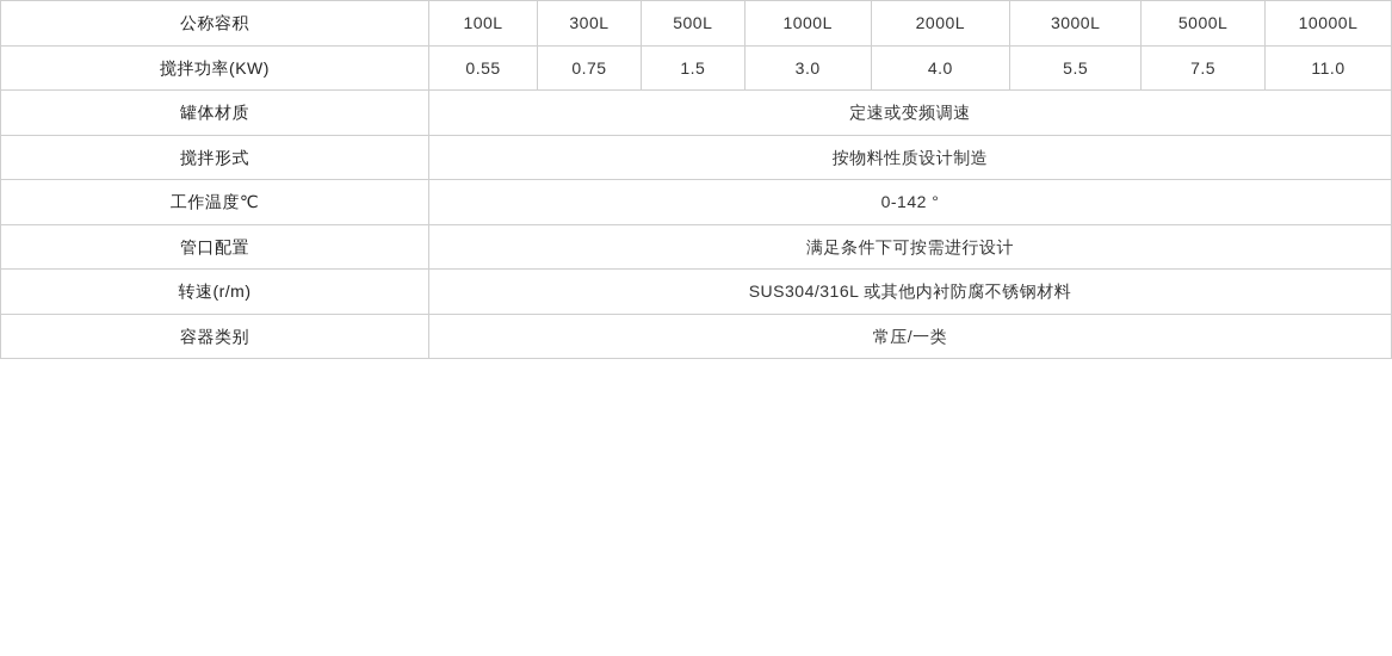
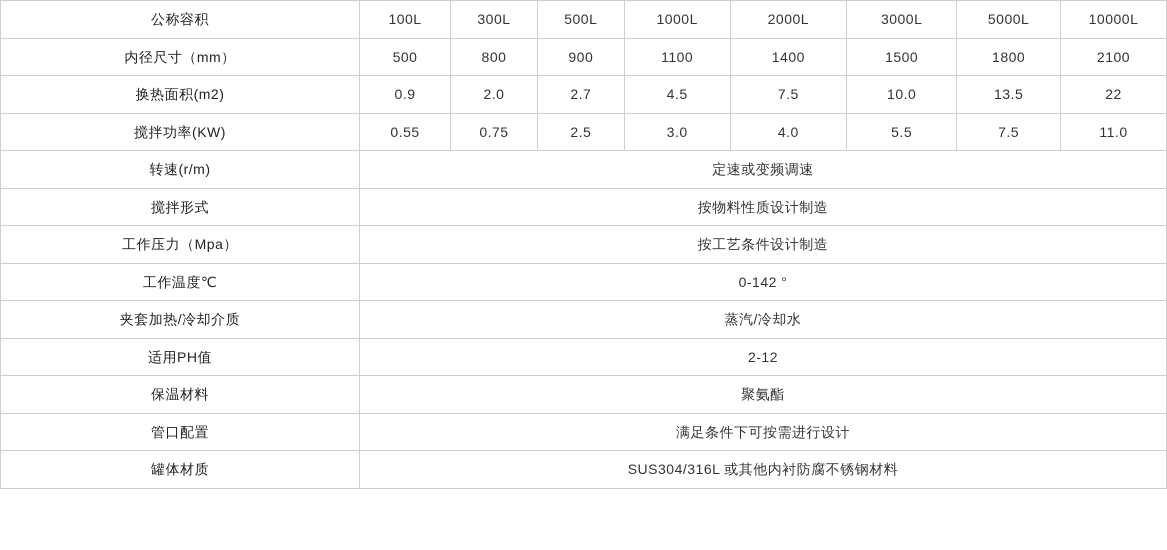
  公称容积	100L	300L	500L	1000L	2000L	3000L	5000L	10000L
+ 内径尺寸（mm）	500	800	900	1100	1400	1500	1800	2100
+ 换热面积(m2)	0.9	2.0	2.7	4.5	7.5	10.0	13.5	22
- 搅拌功率(KW)	0.55	0.75	1.5	3.0	4.0	5.5	7.5	11.0
+ 搅拌功率(KW)	0.55	0.75	2.5	3.0	4.0	5.5	7.5	11.0
- 罐体材质	定速或变频调速
+ 转速(r/m)	定速或变频调速
  搅拌形式	按物料性质设计制造
+ 工作压力（Mpa）	按工艺条件设计制造
  工作温度℃	0-142 °
+ 夹套加热/冷却介质	蒸汽/冷却水
+ 适用PH值	2-12
+ 保温材料	聚氨酯
  管口配置	满足条件下可按需进行设计
- 转速(r/m)	SUS304/316L 或其他内衬防腐不锈钢材料
+ 罐体材质	SUS304/316L 或其他内衬防腐不锈钢材料
- 容器类别	常压/一类
